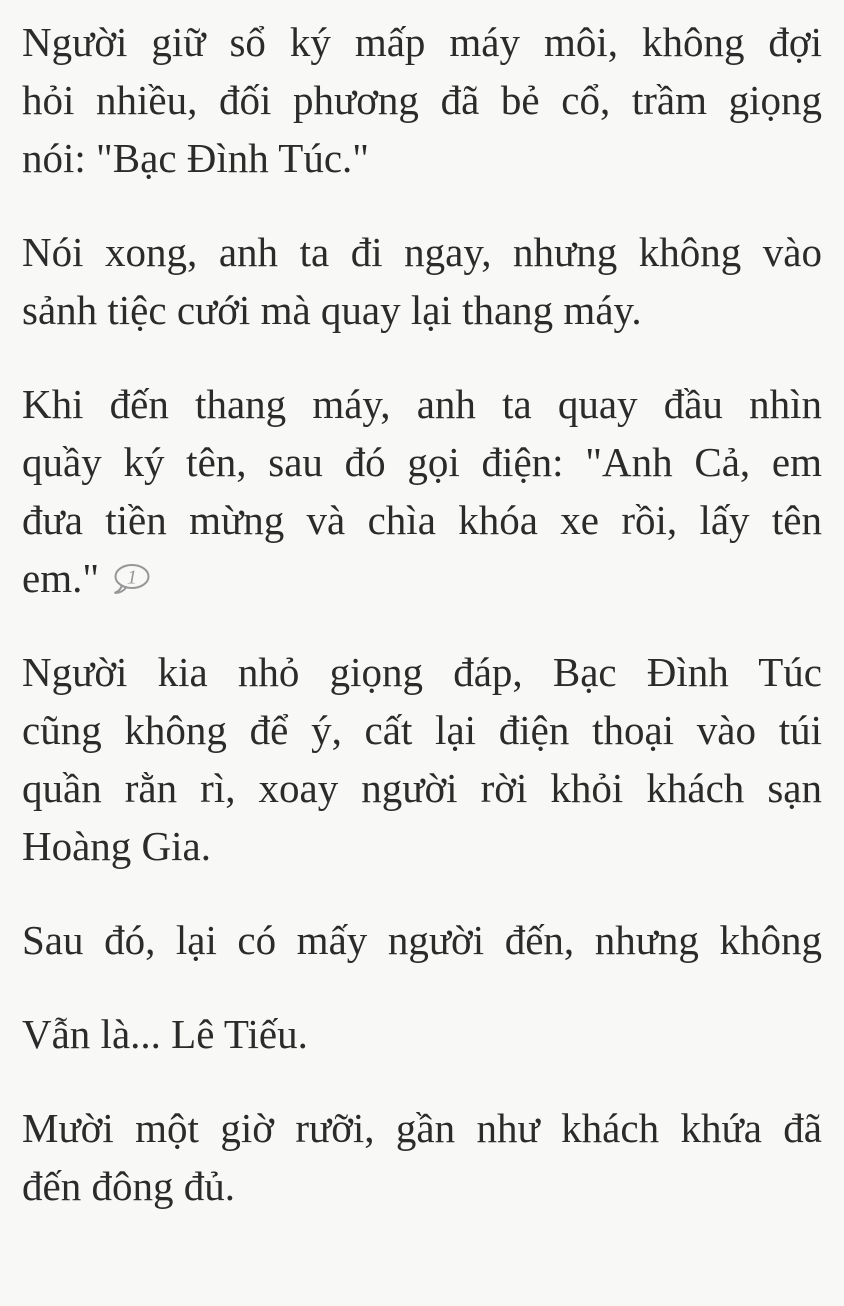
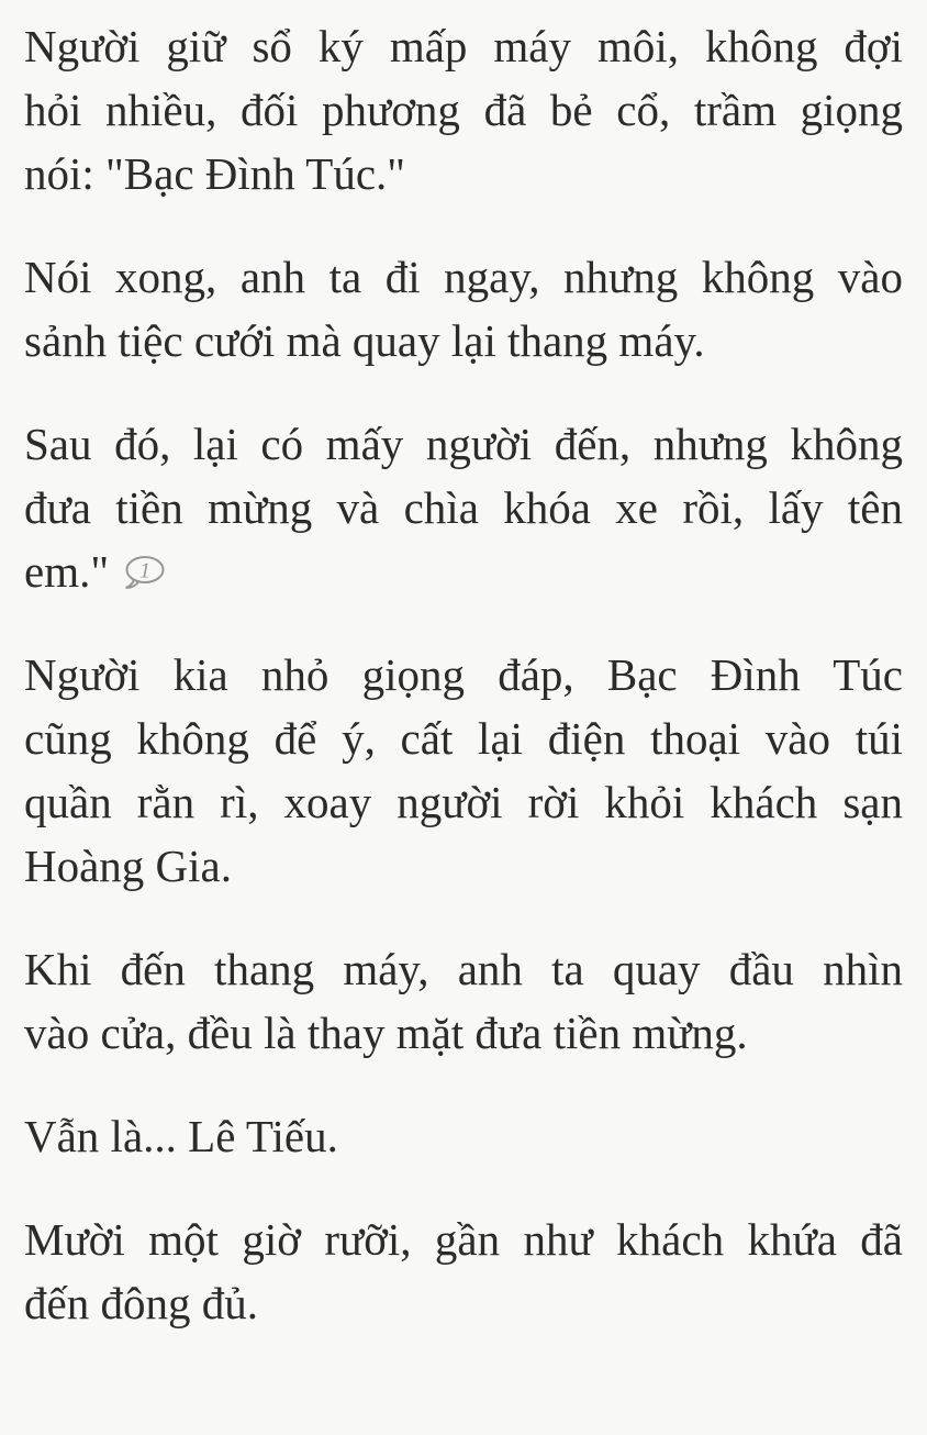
  Người giữ sổ ký mấp máy môi, không đợi
  hỏi nhiều, đối phương đã bẻ cổ, trầm giọng
  nói: "Bạc Đình Túc."
  Nói xong, anh ta đi ngay, nhưng không vào
  sảnh tiệc cưới mà quay lại thang máy.
- Khi đến thang máy, anh ta quay đầu nhìn
+ Sau đó, lại có mấy người đến, nhưng không
- quầy ký tên, sau đó gọi điện: "Anh Cả, em
  đưa tiền mừng và chìa khóa xe rồi, lấy tên
  em."
  1
  Người kia nhỏ giọng đáp, Bạc Đình Túc
  cũng không để ý, cất lại điện thoại vào túi
  quần rằn rì, xoay người rời khỏi khách sạn
  Hoàng Gia.
- Sau đó, lại có mấy người đến, nhưng không
+ Khi đến thang máy, anh ta quay đầu nhìn
+ vào cửa, đều là thay mặt đưa tiền mừng.
  Vẫn là... Lê Tiếu.
  Mười một giờ rưỡi, gần như khách khứa đã
  đến đông đủ.
